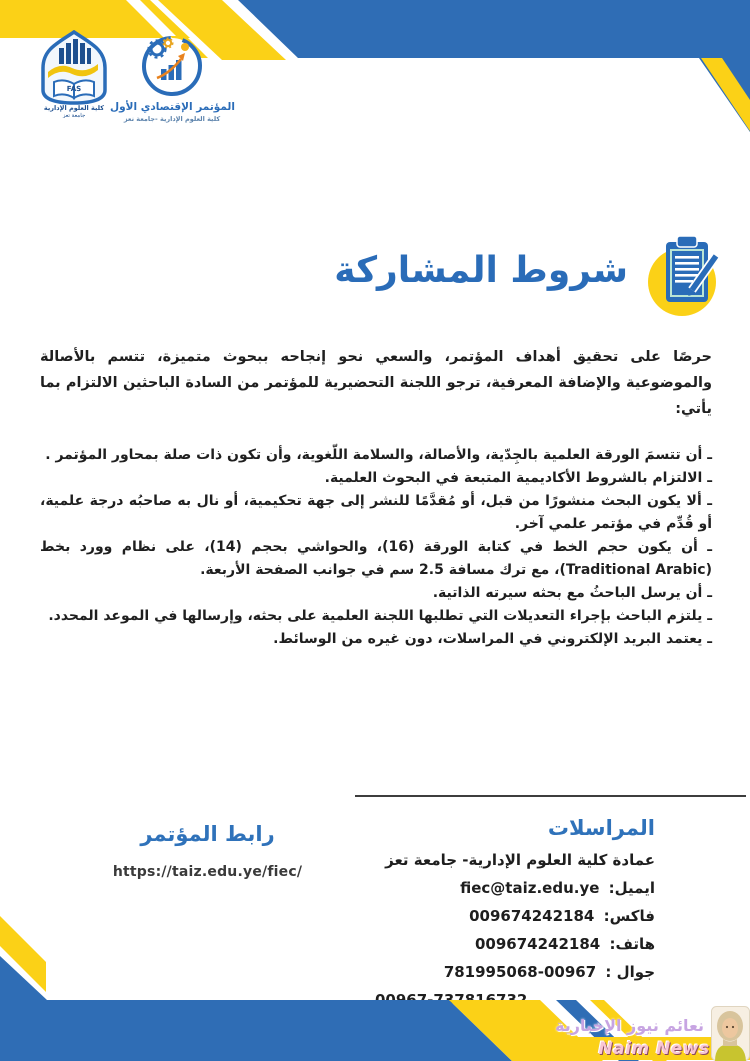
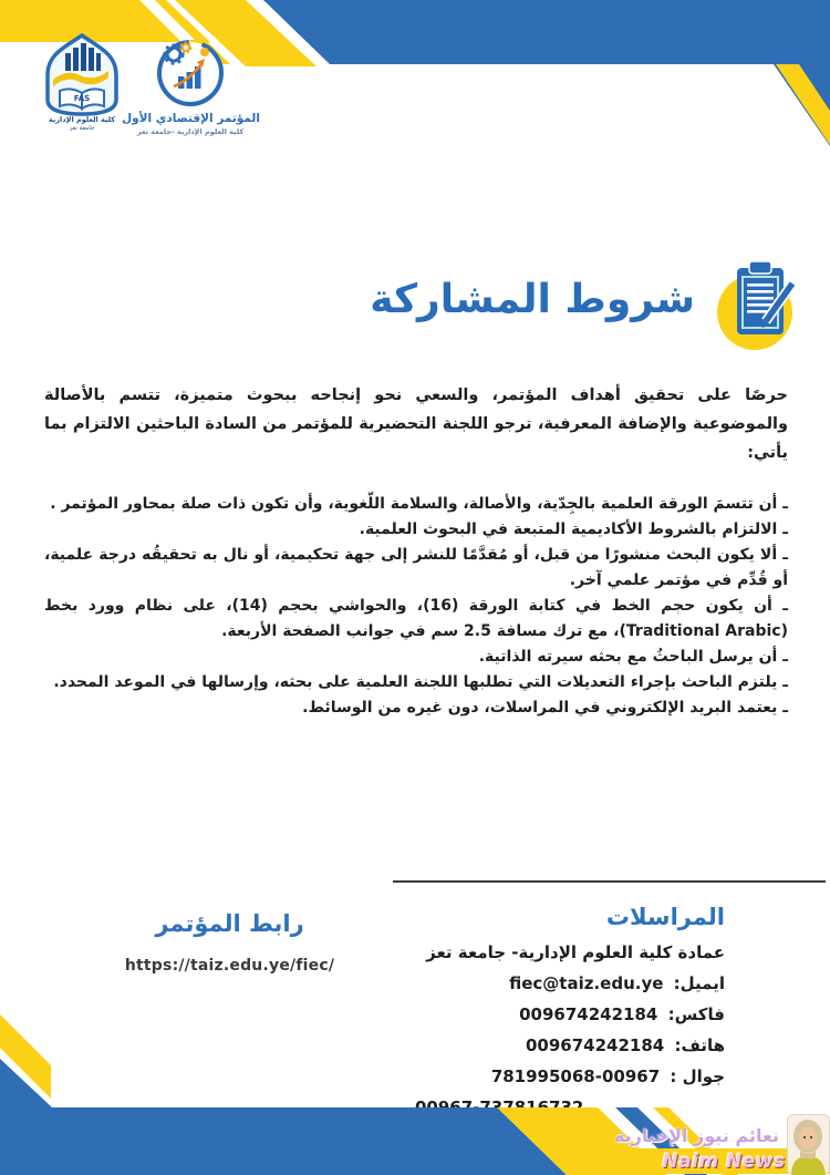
  FAS
  كلية العلوم الإدارية
  المؤتمر الإقتصادي الأول
  كلية العلوم الإدارية -جامعة تعز
  شروط المشاركة
  حرصًا على تحقيق أهداف المؤتمر، والسعي نحو إنجاحه ببحوث متميزة، تتسم بالأصالة والموضوعية والإضافة المعرفية، ترجو اللجنة التحضيرية للمؤتمر من السادة الباحثين الالتزام بما يأتي:
  ـ أن تتسمَ الورقة العلمية بالجِدّية، والأصالة، والسلامة اللّغوية، وأن تكون ذات صلة بمحاور المؤتمر .
  ـ الالتزام بالشروط الأكاديمية المتبعة في البحوث العلمية.
- ـ ألا يكون البحث منشورًا من قبل، أو مُقدَّمًا للنشر إلى جهة تحكيمية، أو نال به صاحبُه درجة علمية، أو قُدِّم في مؤتمر علمي آخر.
+ ـ ألا يكون البحث منشورًا من قبل، أو مُقدَّمًا للنشر إلى جهة تحكيمية، أو نال به تحقيقُه درجة علمية، أو قُدِّم في مؤتمر علمي آخر.
  ـ أن يكون حجم الخط في كتابة الورقة (16)، والحواشي بحجم (14)، على نظام وورد بخط (Traditional Arabic)، مع ترك مسافة 2.5 سم في جوانب الصفحة الأربعة.
  ـ أن يرسل الباحثُ مع بحثه سيرته الذاتية.
  ـ يلتزم الباحث بإجراء التعديلات التي تطلبها اللجنة العلمية على بحثه، وإرسالها في الموعد المحدد.
  ـ يعتمد البريد الإلكتروني في المراسلات، دون غيره من الوسائط.
  المراسلات
  عمادة كلية العلوم الإدارية- جامعة تعز
  ايميل: fiec@taiz.edu.ye
  فاكس: 009674242184
  هاتف: 009674242184
  جوال : 00967-781995068
  رابط المؤتمر
  https://taiz.edu.ye/fiec/
  نعائم نيوز الإخبارية
  Naim News
